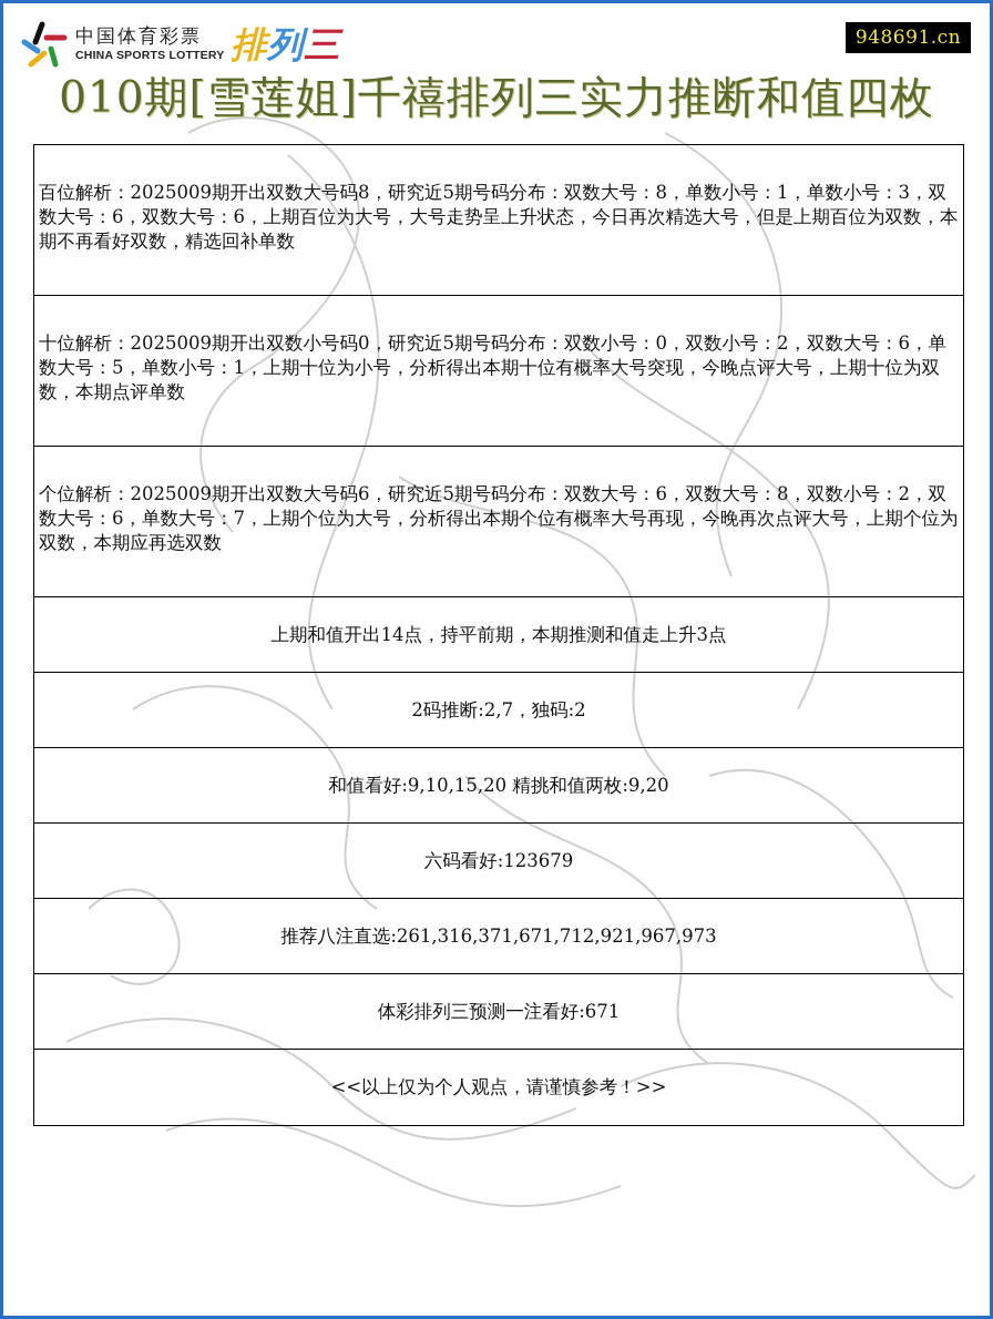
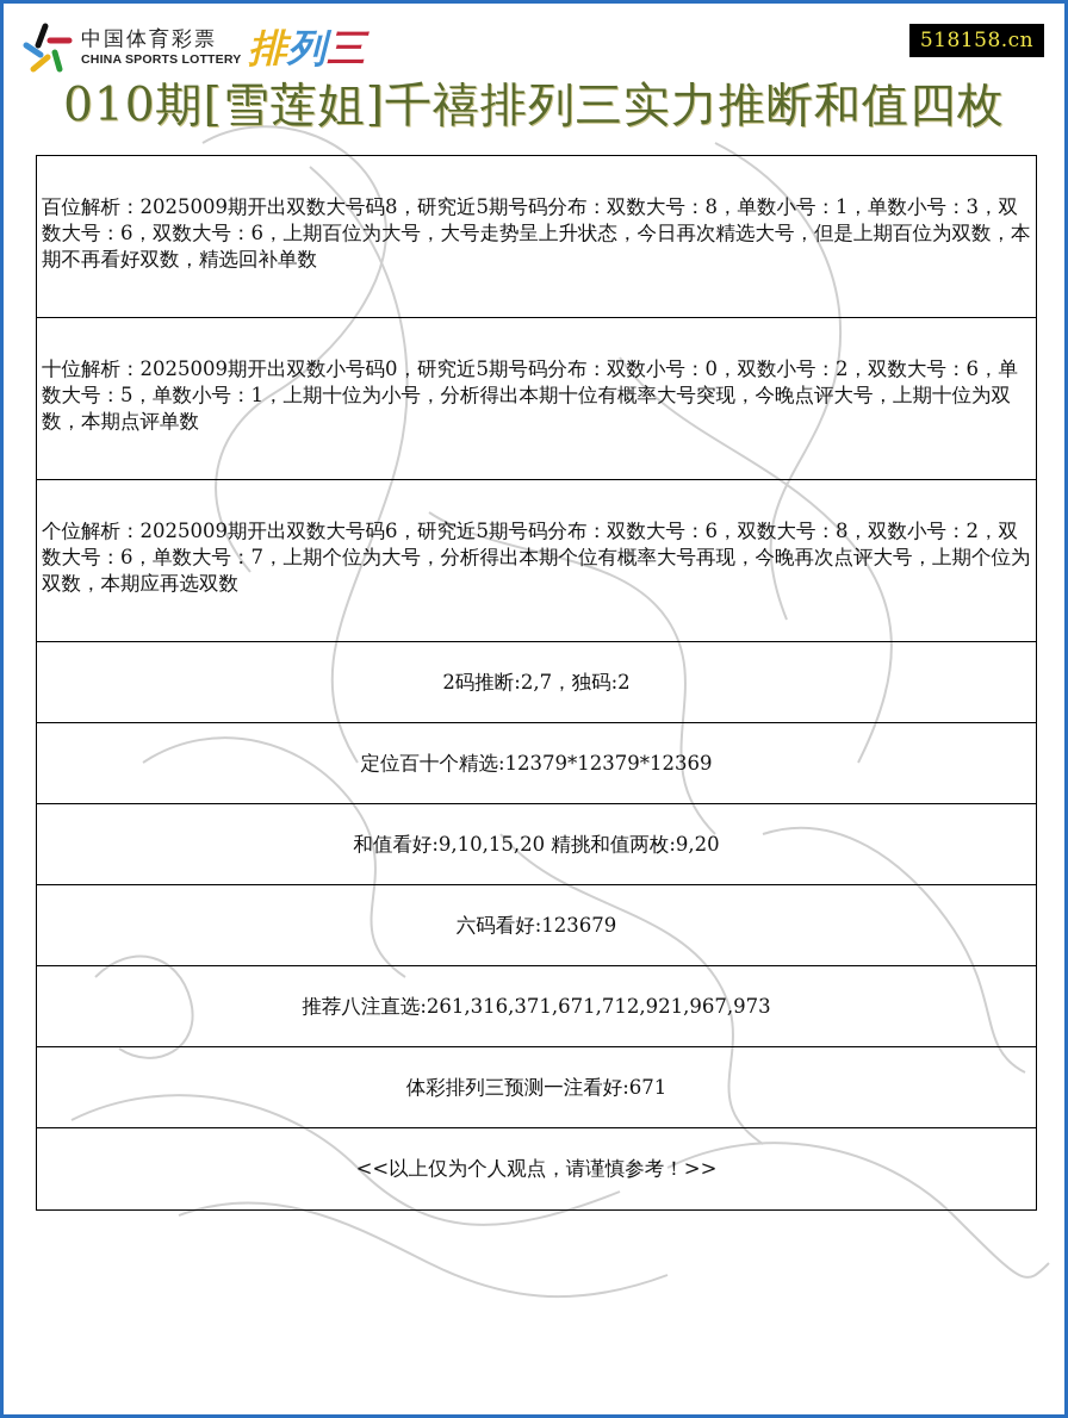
  中国体育彩票
  CHINA SPORTS LOTTERY
  排列三
- 948691.cn
+ 518158.cn
  010期[雪莲姐]千禧排列三实力推断和值四枚
  百位解析：2025009期开出双数大号码8，研究近5期号码分布：双数大号：8，单数小号：1，单数小号：3，双数大号：6，双数大号：6，上期百位为大号，大号走势呈上升状态，今日再次精选大号，但是上期百位为双数，本期不再看好双数，精选回补单数
  十位解析：2025009期开出双数小号码0，研究近5期号码分布：双数小号：0，双数小号：2，双数大号：6，单数大号：5，单数小号：1，上期十位为小号，分析得出本期十位有概率大号突现，今晚点评大号，上期十位为双数，本期点评单数
  个位解析：2025009期开出双数大号码6，研究近5期号码分布：双数大号：6，双数大号：8，双数小号：2，双数大号：6，单数大号：7，上期个位为大号，分析得出本期个位有概率大号再现，今晚再次点评大号，上期个位为双数，本期应再选双数
- 上期和值开出14点，持平前期，本期推测和值走上升3点
  2码推断:2,7，独码:2
+ 定位百十个精选:12379*12379*12369
  和值看好:9,10,15,20 精挑和值两枚:9,20
  六码看好:123679
  推荐八注直选:261,316,371,671,712,921,967,973
  体彩排列三预测一注看好:671
  <<以上仅为个人观点，请谨慎参考！>>
